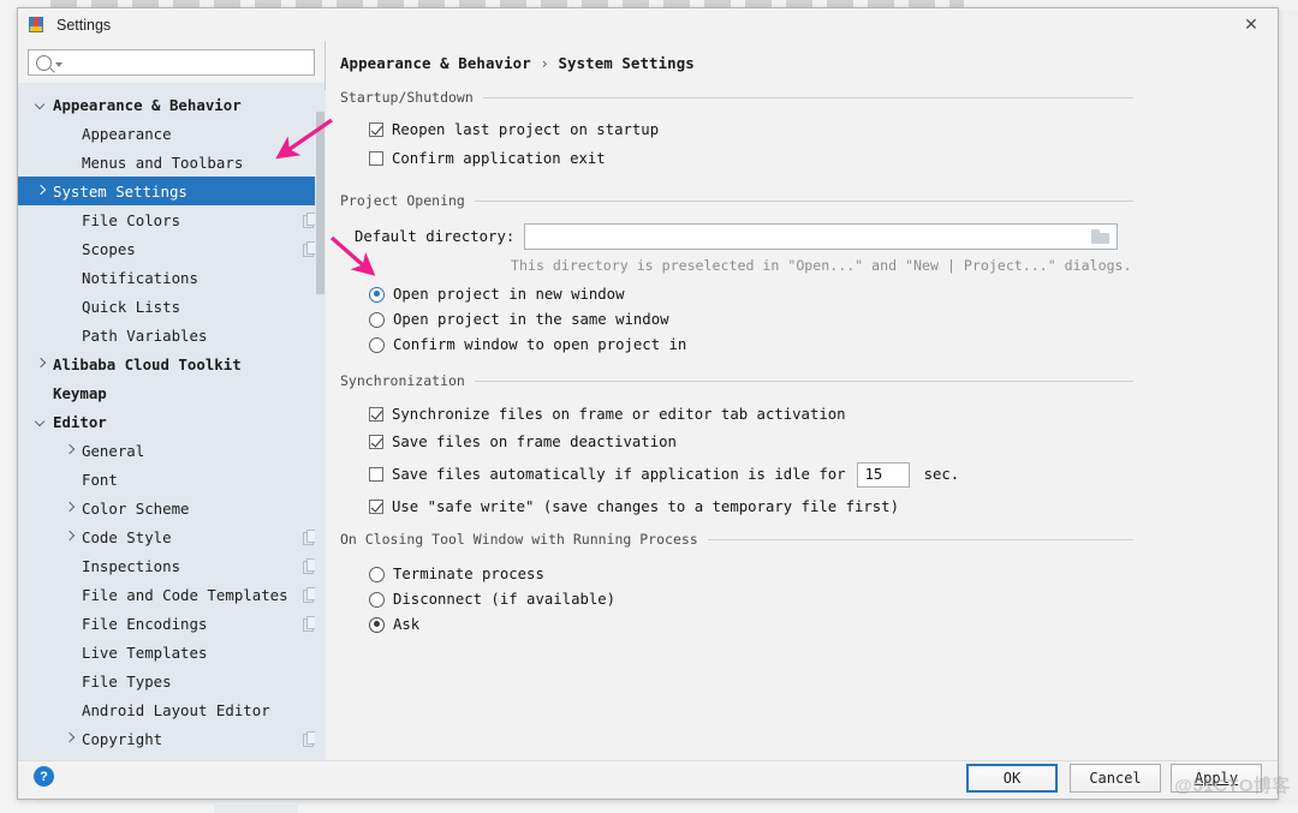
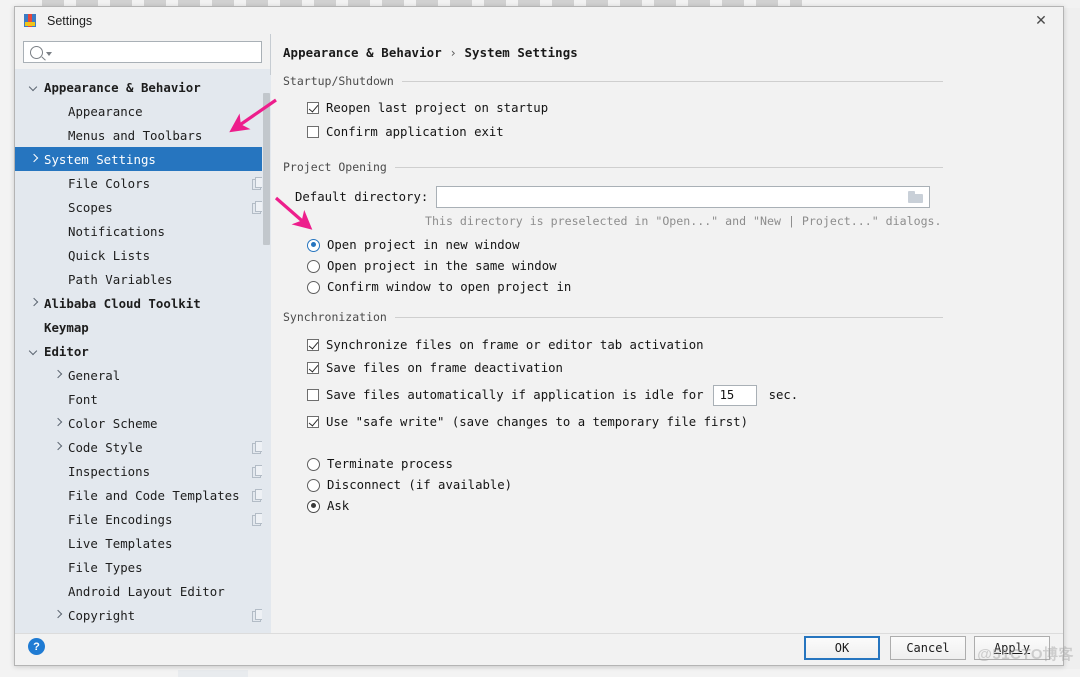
  Settings
  ✕
  Appearance & Behavior
  Appearance
  Menus and Toolbars
  System Settings
  File Colors
  Scopes
  Notifications
  Quick Lists
  Path Variables
  Alibaba Cloud Toolkit
  Keymap
  Editor
  General
  Font
  Color Scheme
  Code Style
  Inspections
  File and Code Templates
  File Encodings
  Live Templates
  File Types
  Android Layout Editor
  Copyright
  Appearance & Behavior › System Settings
  Startup/Shutdown
  Reopen last project on startup
  Confirm application exit
  Project Opening
  Default directory:
  This directory is preselected in "Open..." and "New | Project..." dialogs.
  Open project in new window
  Open project in the same window
  Confirm window to open project in
  Synchronization
  Synchronize files on frame or editor tab activation
  Save files on frame deactivation
  Save files automatically if application is idle for
  15
  sec.
  Use "safe write" (save changes to a temporary file first)
- On Closing Tool Window with Running Process
  Terminate process
  Disconnect (if available)
  Ask
  ?
  OK
  Cancel
  Apply
  @51CTO博客
